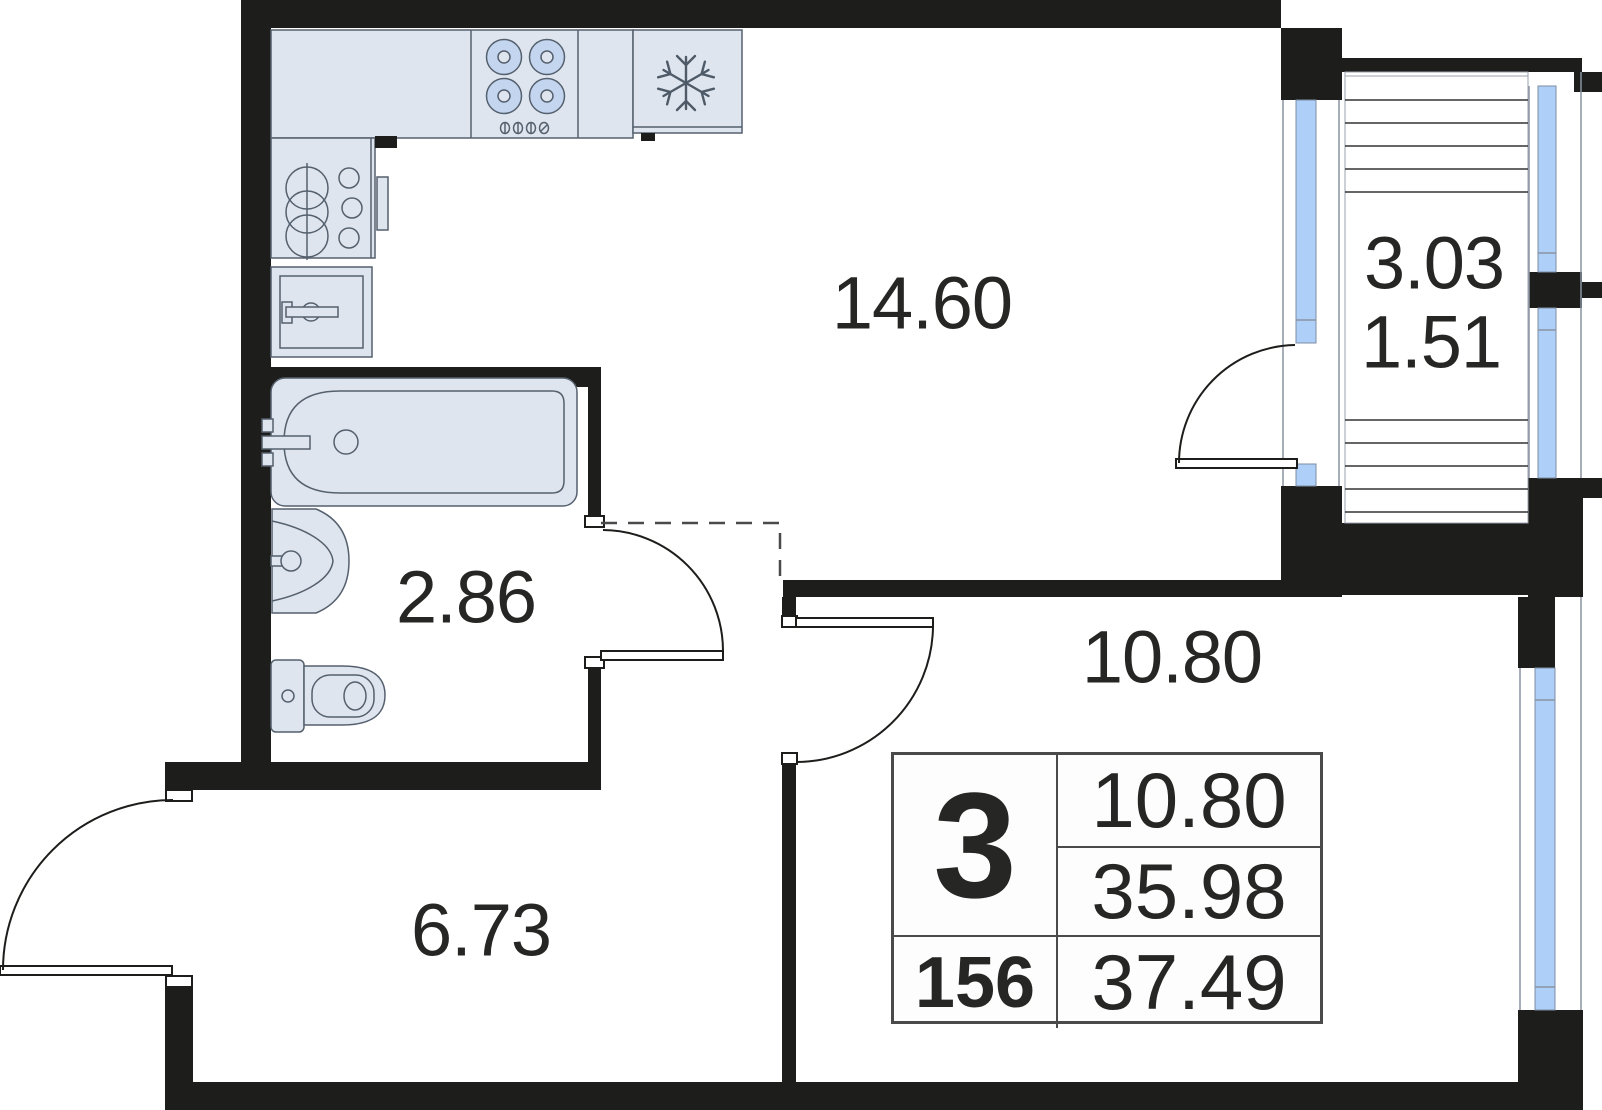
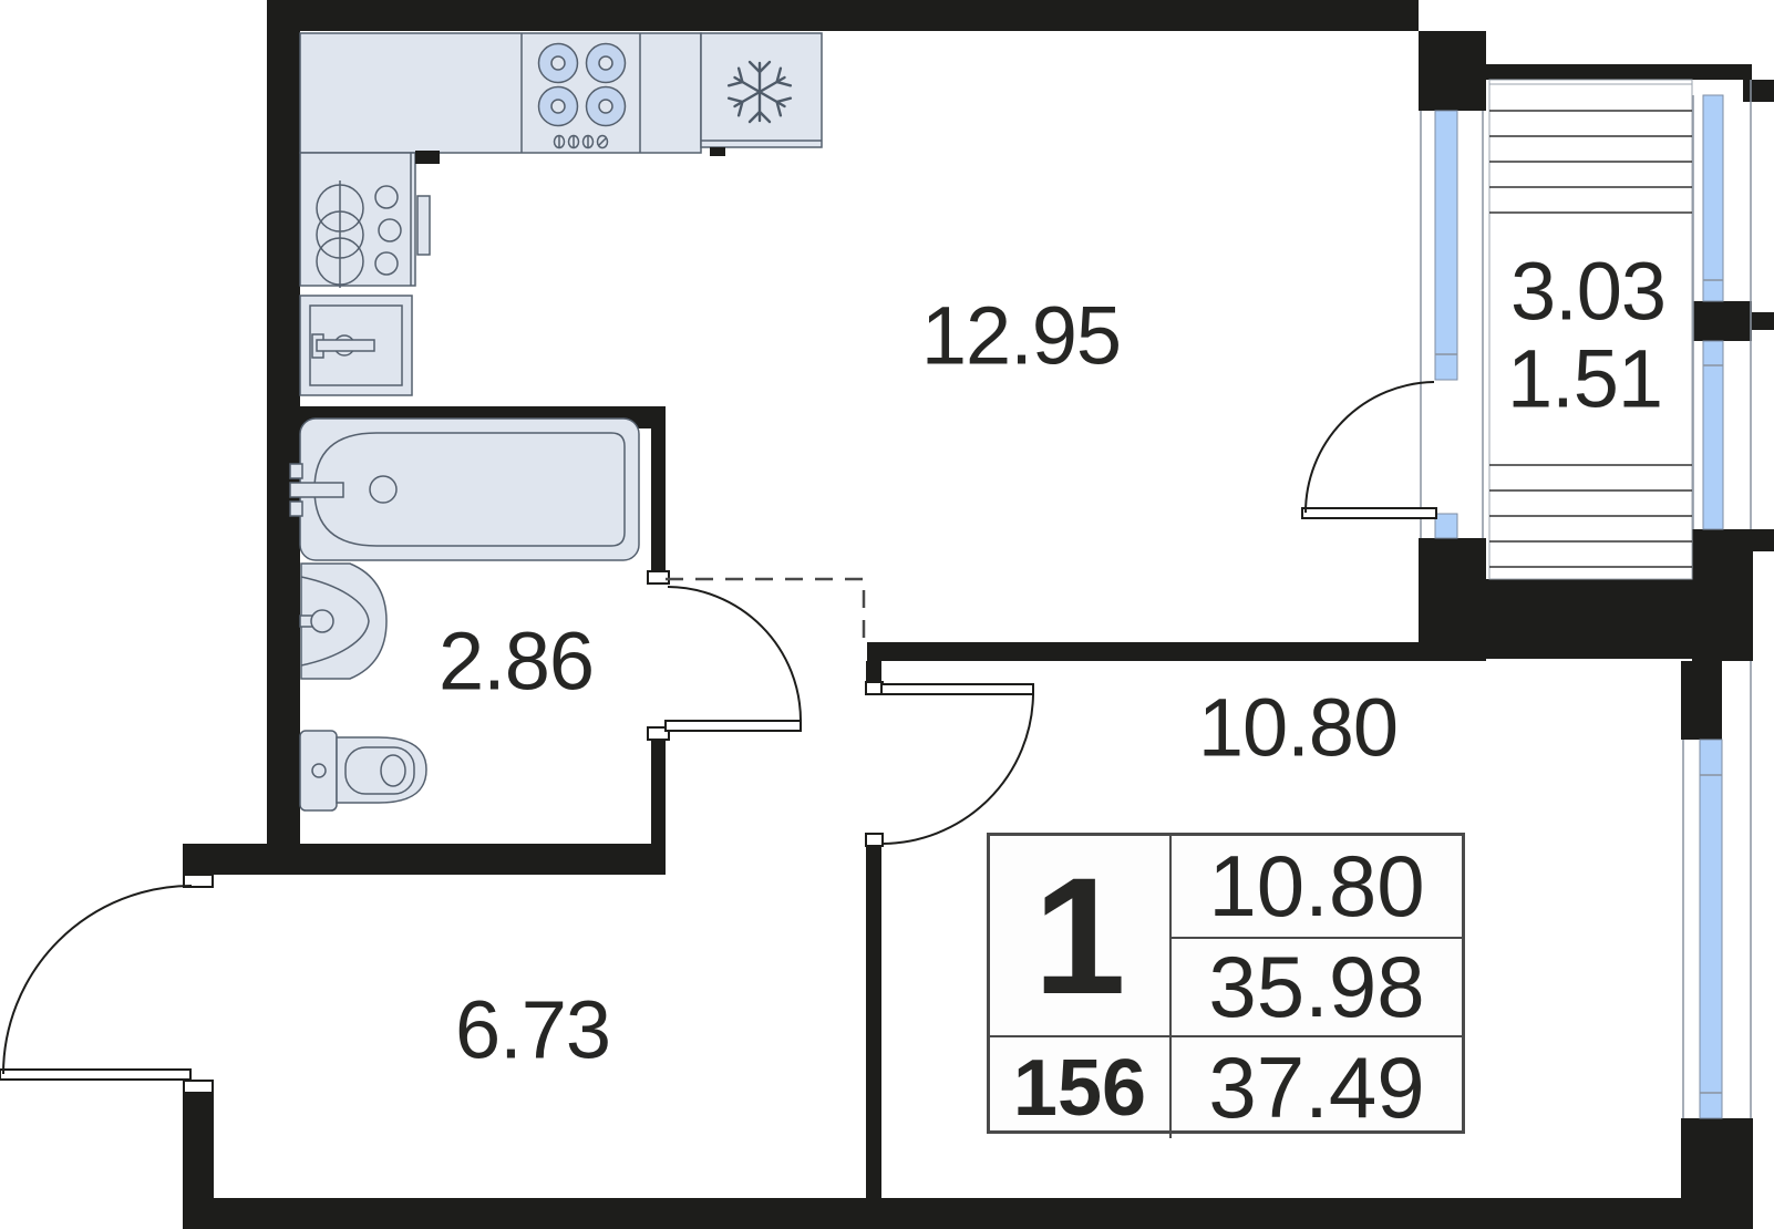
- 14.60
+ 12.95
  3.03
  1.51
  2.86
  6.73
  10.80
- 3
+ 1
  10.80
  35.98
  156
  37.49
